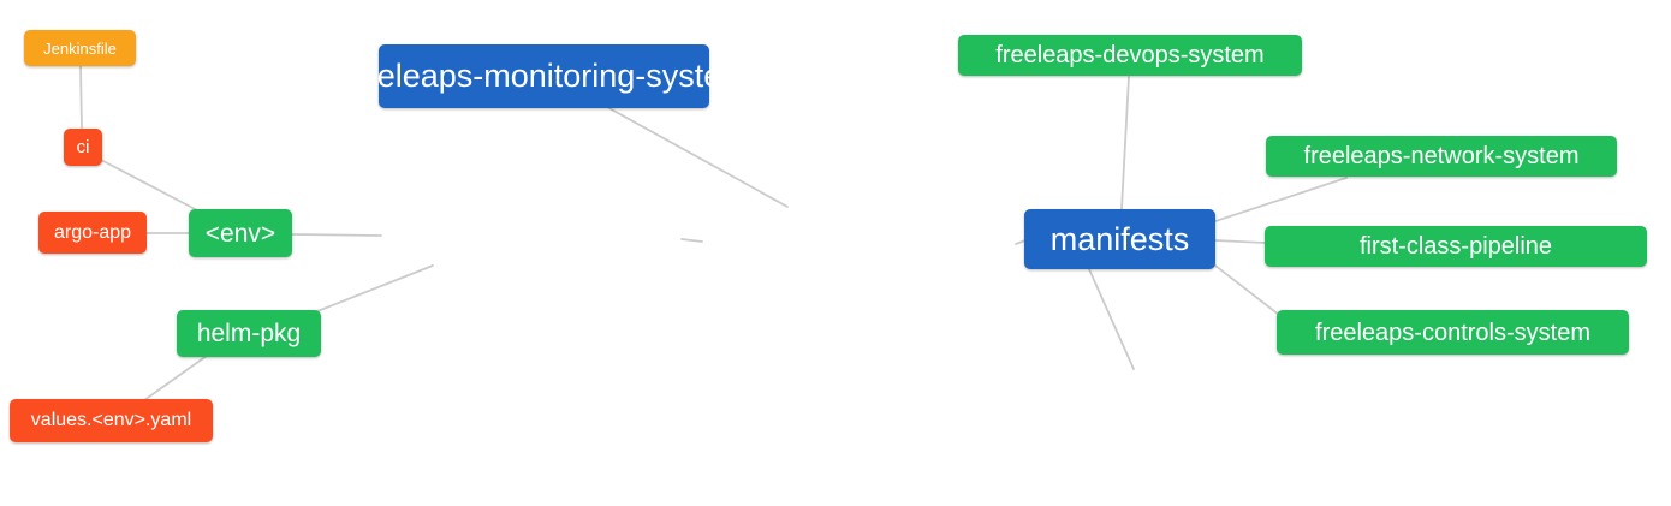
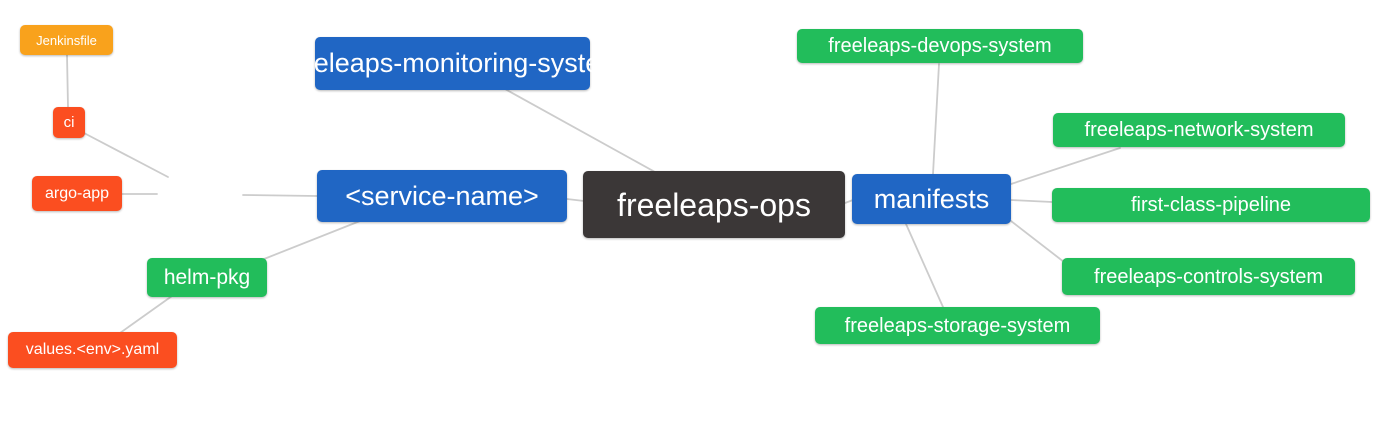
  Jenkinsfile
  ci
  argo-app
- <env>
  helm-pkg
  values.<env>.yaml
+ <service-name>
  freeleaps-monitoring-system
+ freeleaps-ops
  manifests
  freeleaps-devops-system
  freeleaps-network-system
  first-class-pipeline
  freeleaps-controls-system
+ freeleaps-storage-system
